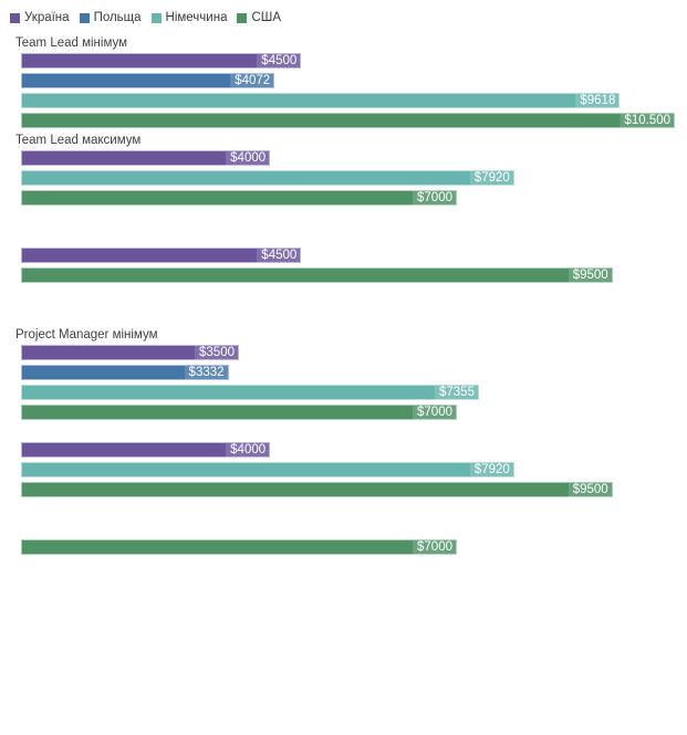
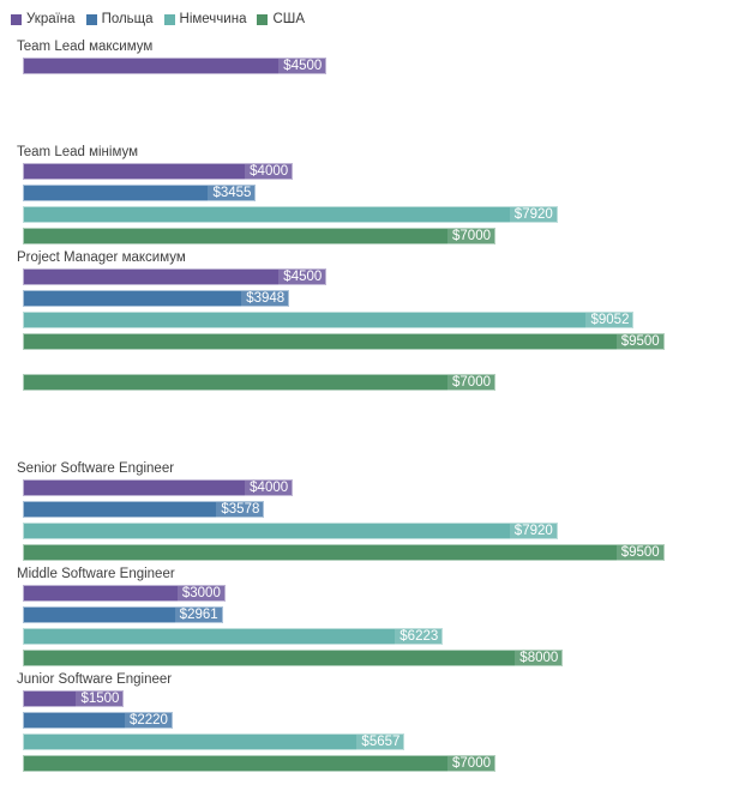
  Україна
  Польща
  Німеччина
  США
- Team Lead мінімум
+ Team Lead максимум
  $4500
- $4072
- $9618
- $10.500
- Team Lead максимум
+ Team Lead мінімум
  $4000
+ $3455
  $7920
  $7000
+ Project Manager максимум
  $4500
+ $3948
+ $9052
  $9500
- Project Manager мінімум
- $3500
- $3332
- $7355
  $7000
+ Senior Software Engineer
  $4000
+ $3578
  $7920
  $9500
+ Middle Software Engineer
+ $3000
+ $2961
+ $6223
+ $8000
+ Junior Software Engineer
+ $1500
+ $2220
+ $5657
  $7000
